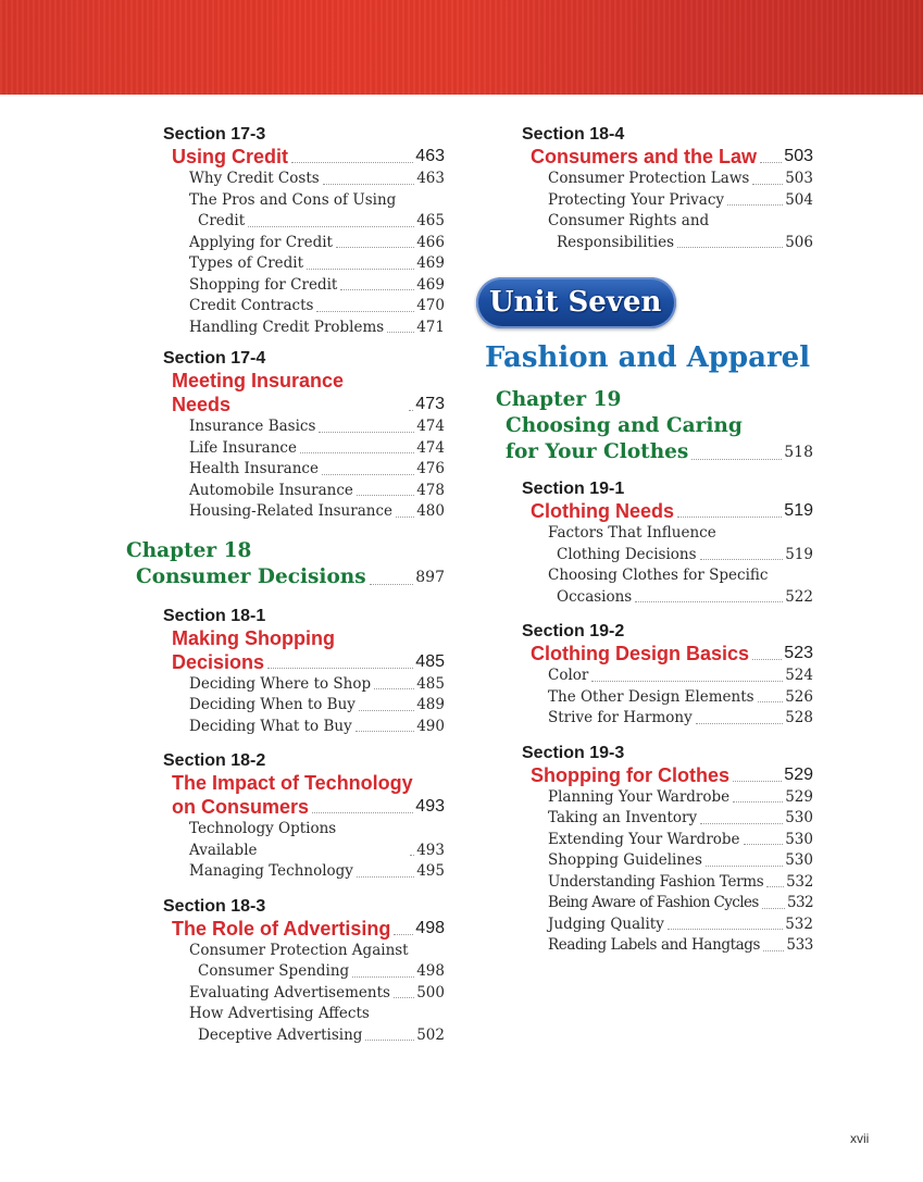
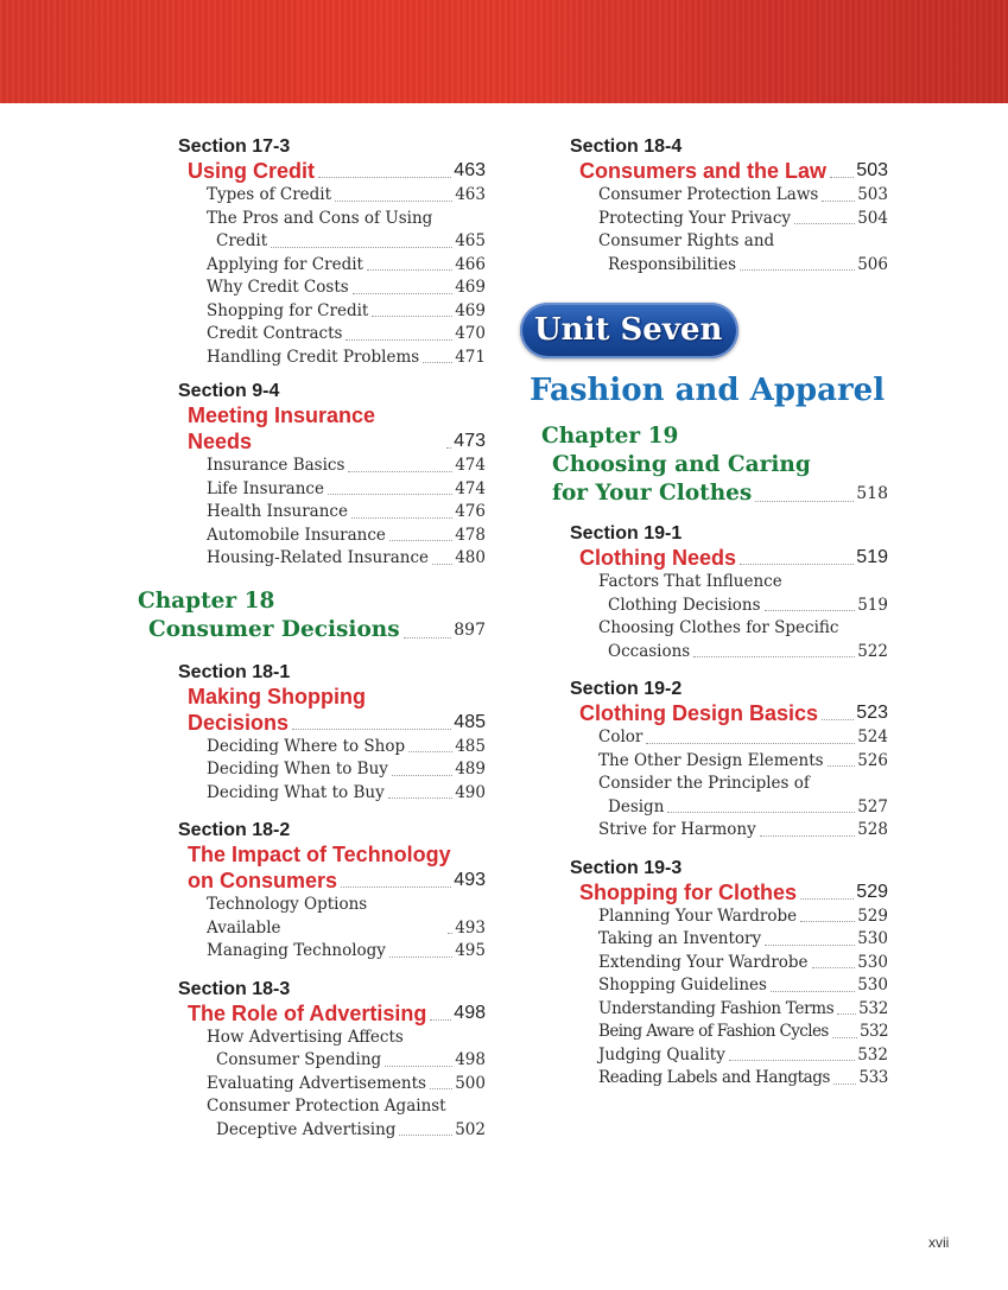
  Section 17-3
  Using Credit
  463
- Why Credit Costs
+ Types of Credit
  463
  The Pros and Cons of Using
  Credit
  465
  Applying for Credit
  466
- Types of Credit
+ Why Credit Costs
  469
  Shopping for Credit
  469
  Credit Contracts
  470
  Handling Credit Problems
  471
- Section 17-4
+ Section 9-4
  Meeting Insurance Needs
  473
  Insurance Basics
  474
  Life Insurance
  474
  Health Insurance
  476
  Automobile Insurance
  478
  Housing-Related Insurance
  480
  Chapter 18
  Consumer Decisions
  897
  Section 18-1
  Making Shopping
  Decisions
  485
  Deciding Where to Shop
  485
  Deciding When to Buy
  489
  Deciding What to Buy
  490
  Section 18-2
  The Impact of Technology
  on Consumers
  493
  Technology Options Available
  493
  Managing Technology
  495
  Section 18-3
  The Role of Advertising
  498
- Consumer Protection Against
+ How Advertising Affects
  Consumer Spending
  498
  Evaluating Advertisements
  500
- How Advertising Affects
+ Consumer Protection Against
  Deceptive Advertising
  502
  Section 18-4
  Consumers and the Law
  503
  Consumer Protection Laws
  503
  Protecting Your Privacy
  504
  Consumer Rights and
  Responsibilities
  506
  Unit Seven
  Fashion and Apparel
  Chapter 19
  Choosing and Caring
  for Your Clothes
  518
  Section 19-1
  Clothing Needs
  519
  Factors That Influence
  Clothing Decisions
  519
  Choosing Clothes for Specific
  Occasions
  522
  Section 19-2
  Clothing Design Basics
  523
  Color
  524
  The Other Design Elements
  526
+ Consider the Principles of
+ Design
+ 527
  Strive for Harmony
  528
  Section 19-3
  Shopping for Clothes
  529
  Planning Your Wardrobe
  529
  Taking an Inventory
  530
  Extending Your Wardrobe
  530
  Shopping Guidelines
  530
  Understanding Fashion Terms
  532
  Being Aware of Fashion Cycles
  532
  Judging Quality
  532
  Reading Labels and Hangtags
  533
  xvii
